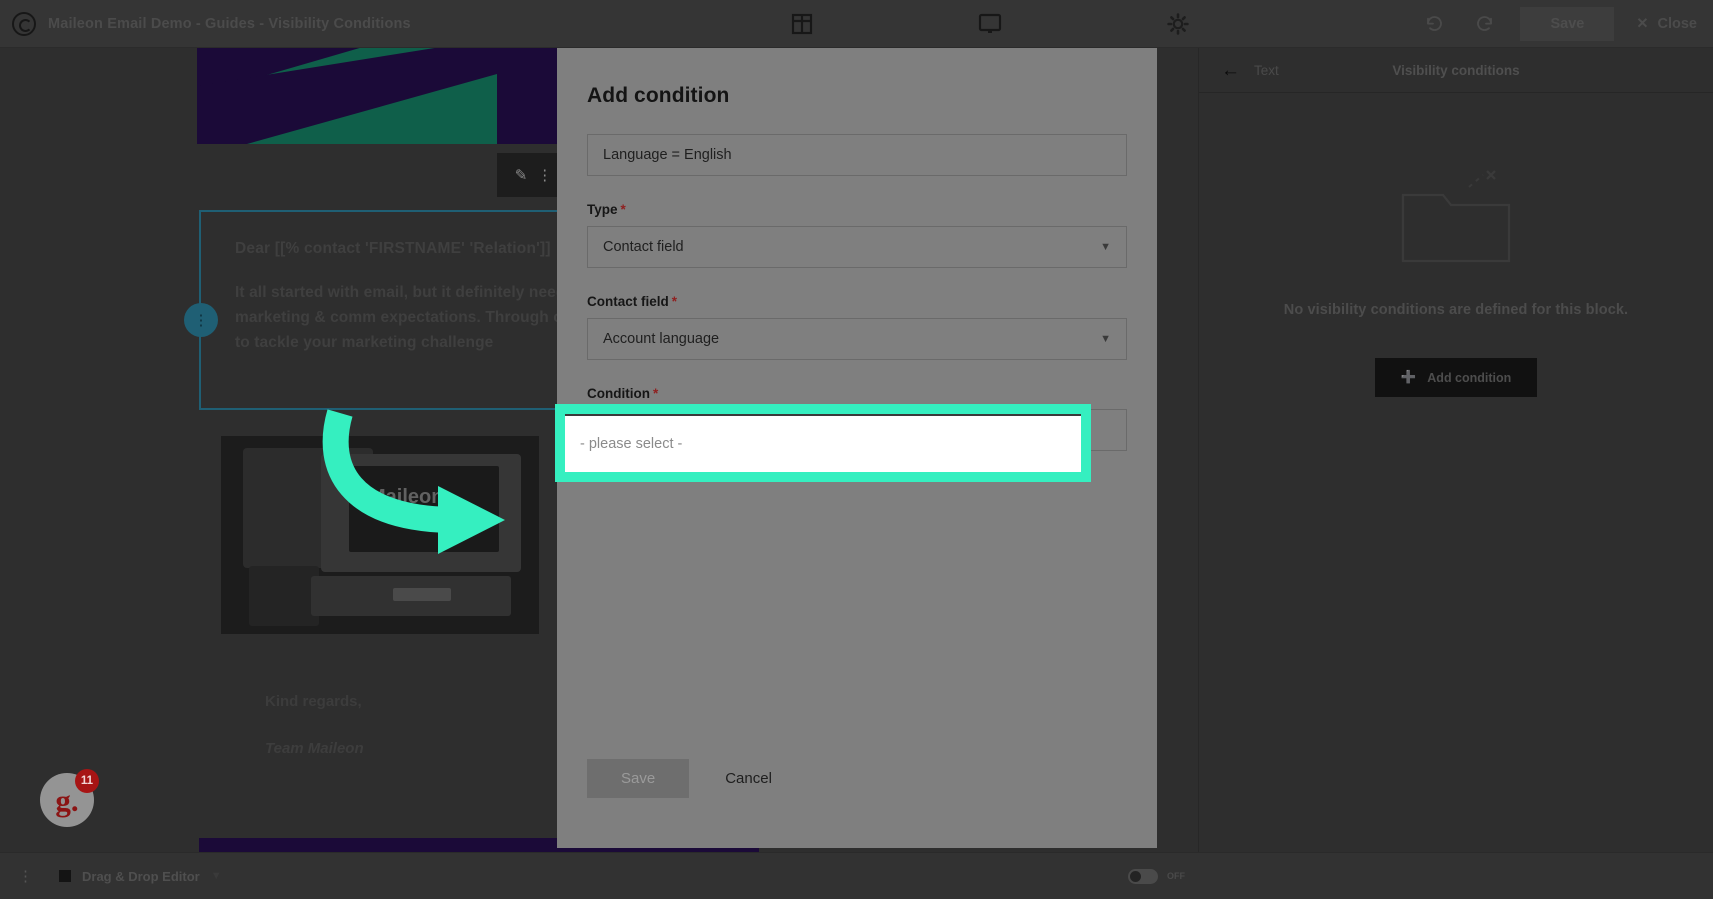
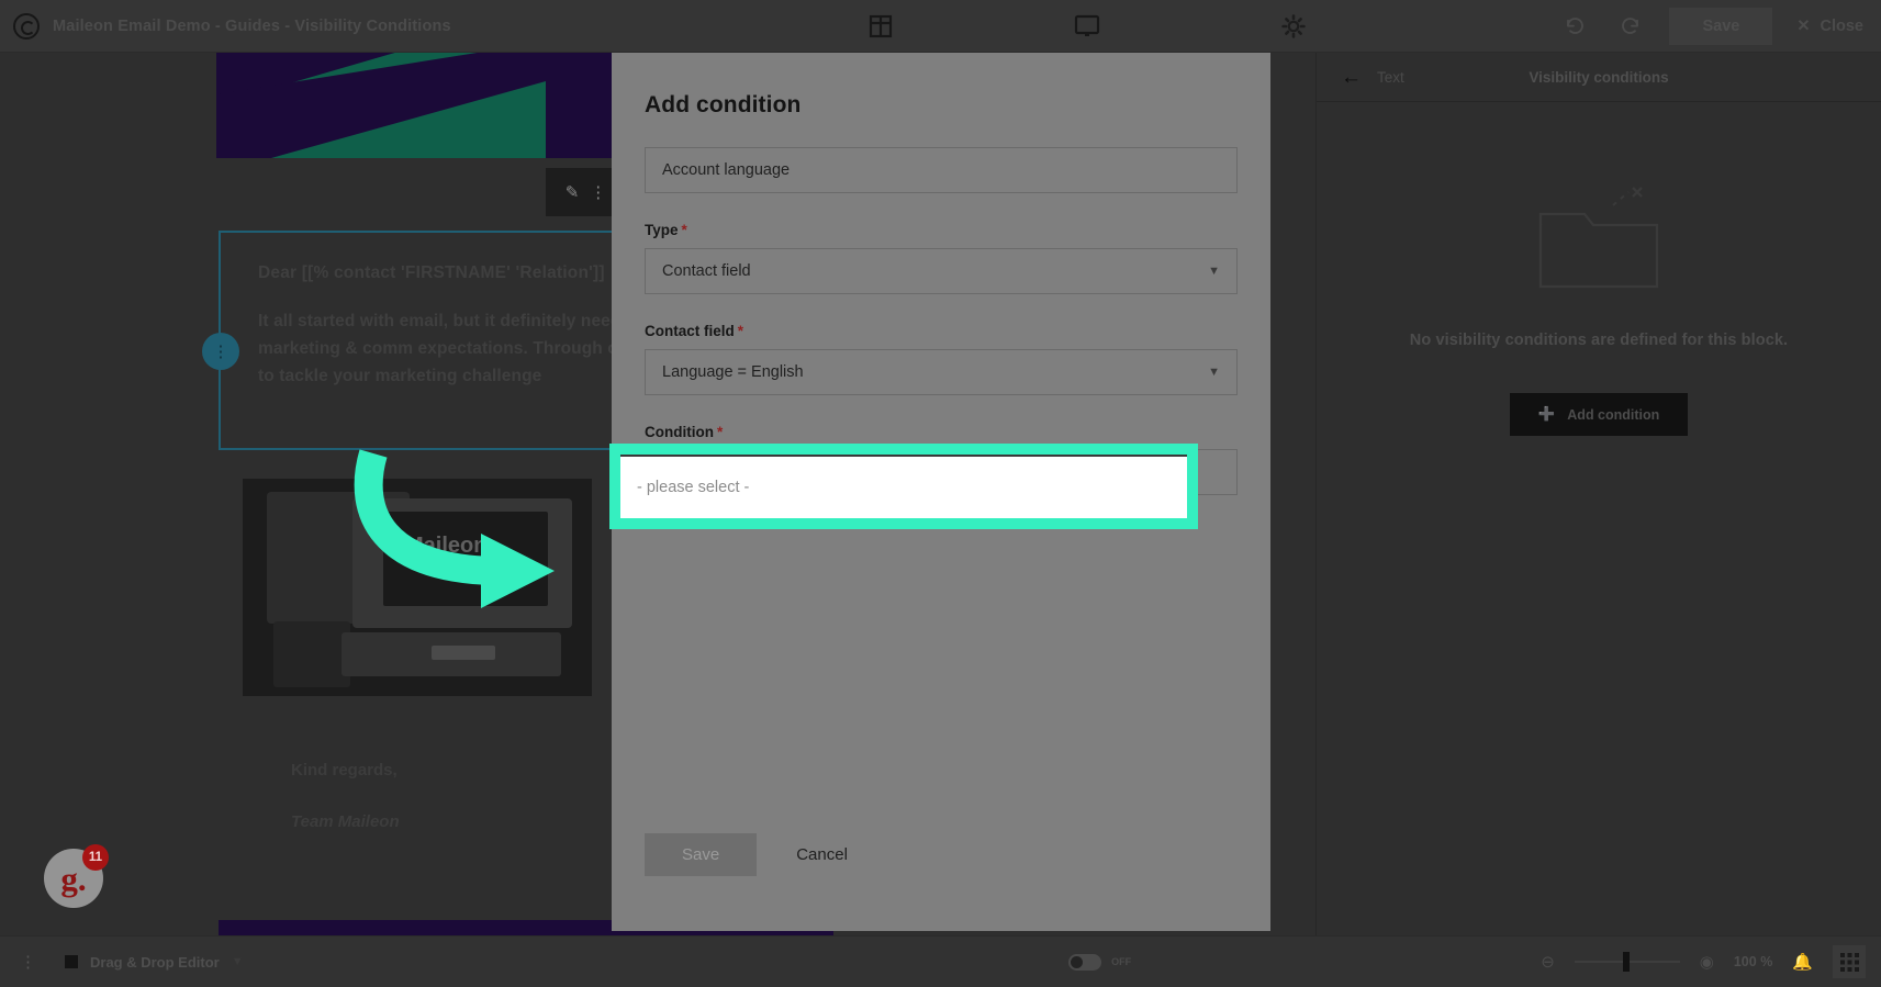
  ✎
  ⋮
  ⋮
  aileon
  Add condition
- Language = English
+ Account language
  Type *
  Contact field
  ▼
  Contact field *
- Account language
+ Language = English
  ▼
  Condition *
  - please select -
  Save
  Cancel
  ←
  Text
  Visibility conditions
  No visibility conditions are defined for this block.
  ➕
  Add condition
  ⋮
  Drag & Drop Editor
  OFF
+ ⊖
+ ◉
+ 100 %
+ 🔔
  g.
  11
